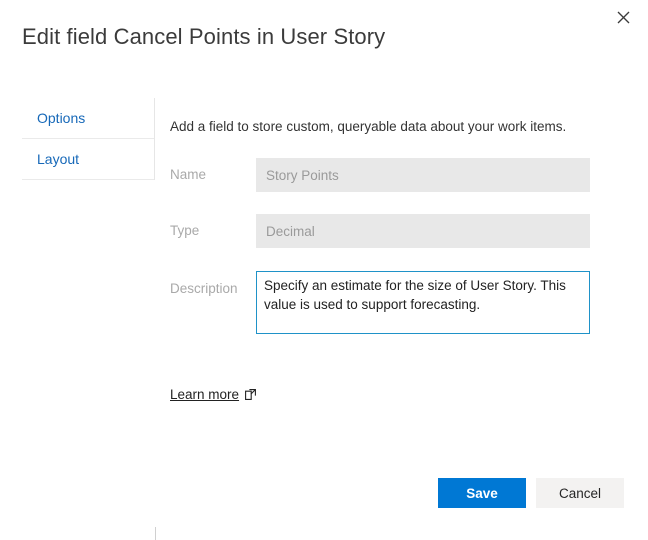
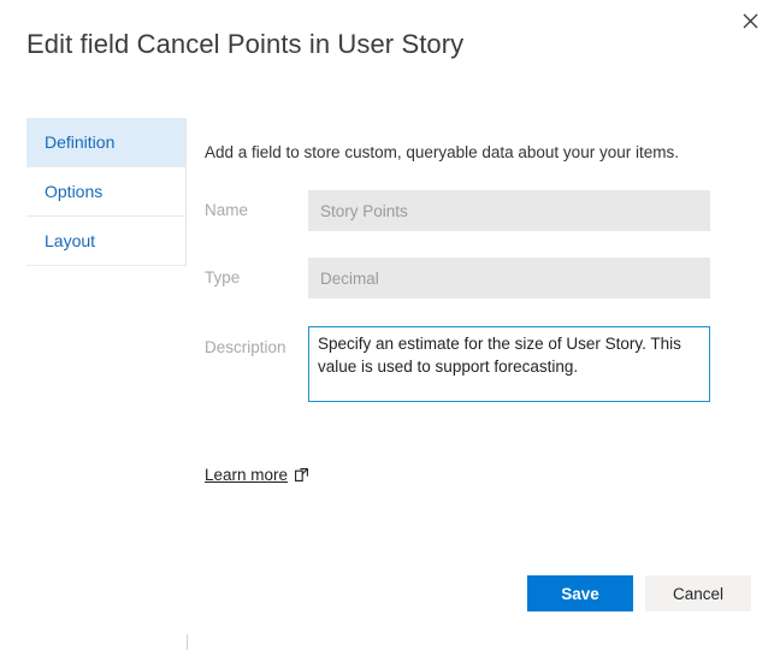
  Edit field Cancel Points in User Story
+ Definition
  Options
  Layout
- Add a field to store custom, queryable data about your work items.
+ Add a field to store custom, queryable data about your your items.
  Name
  Story Points
  Type
  Decimal
  Description
  Learn more
  Save
  Cancel
